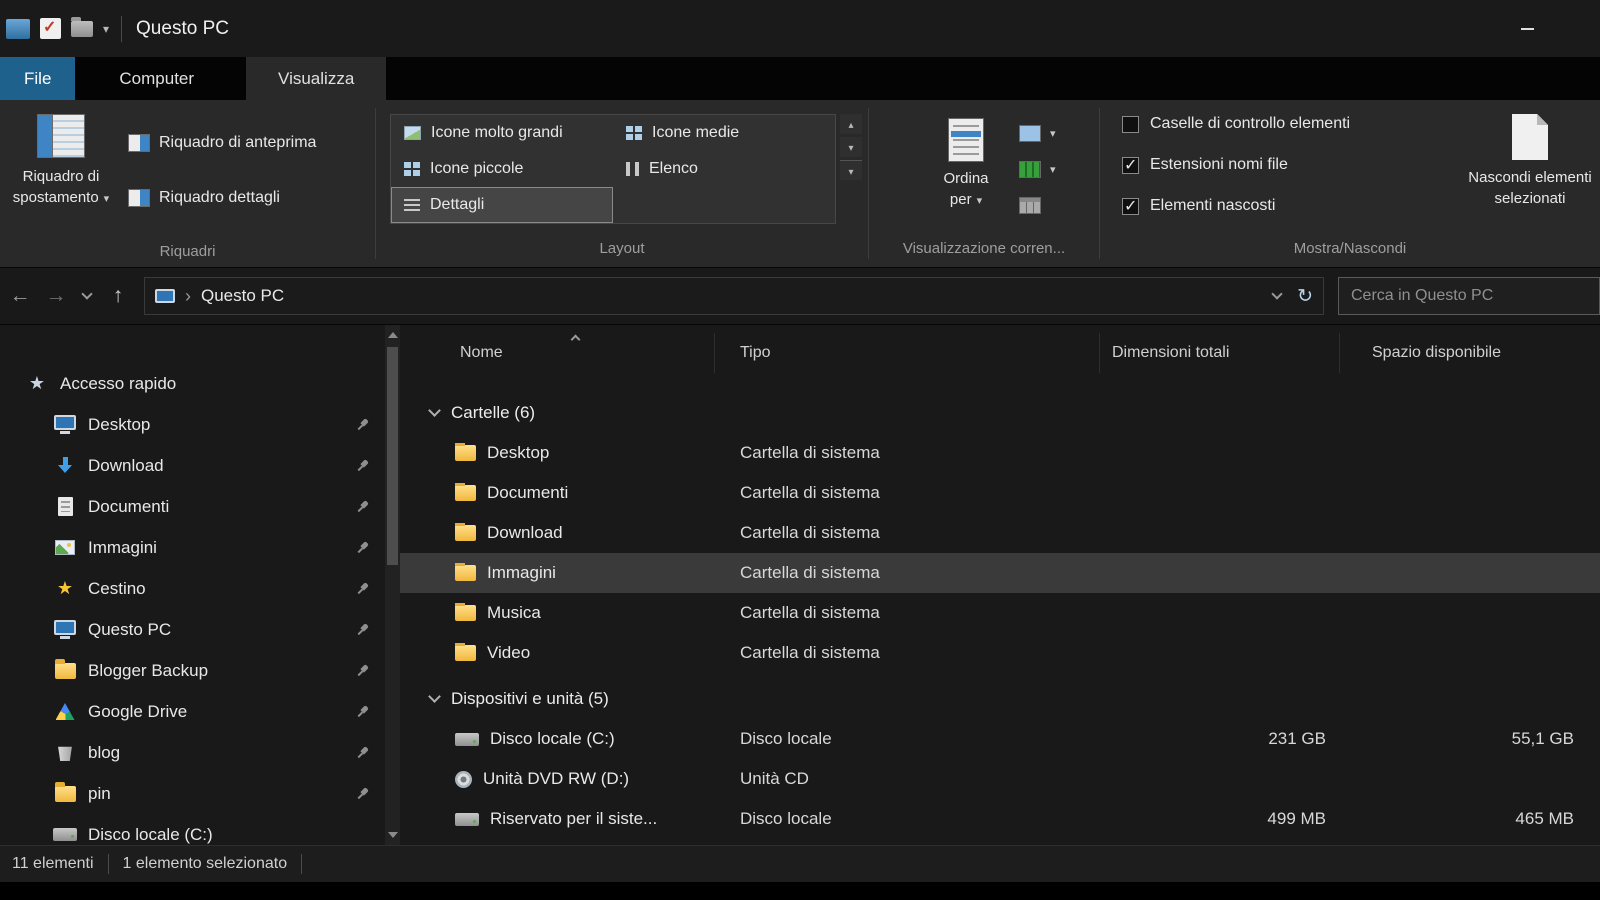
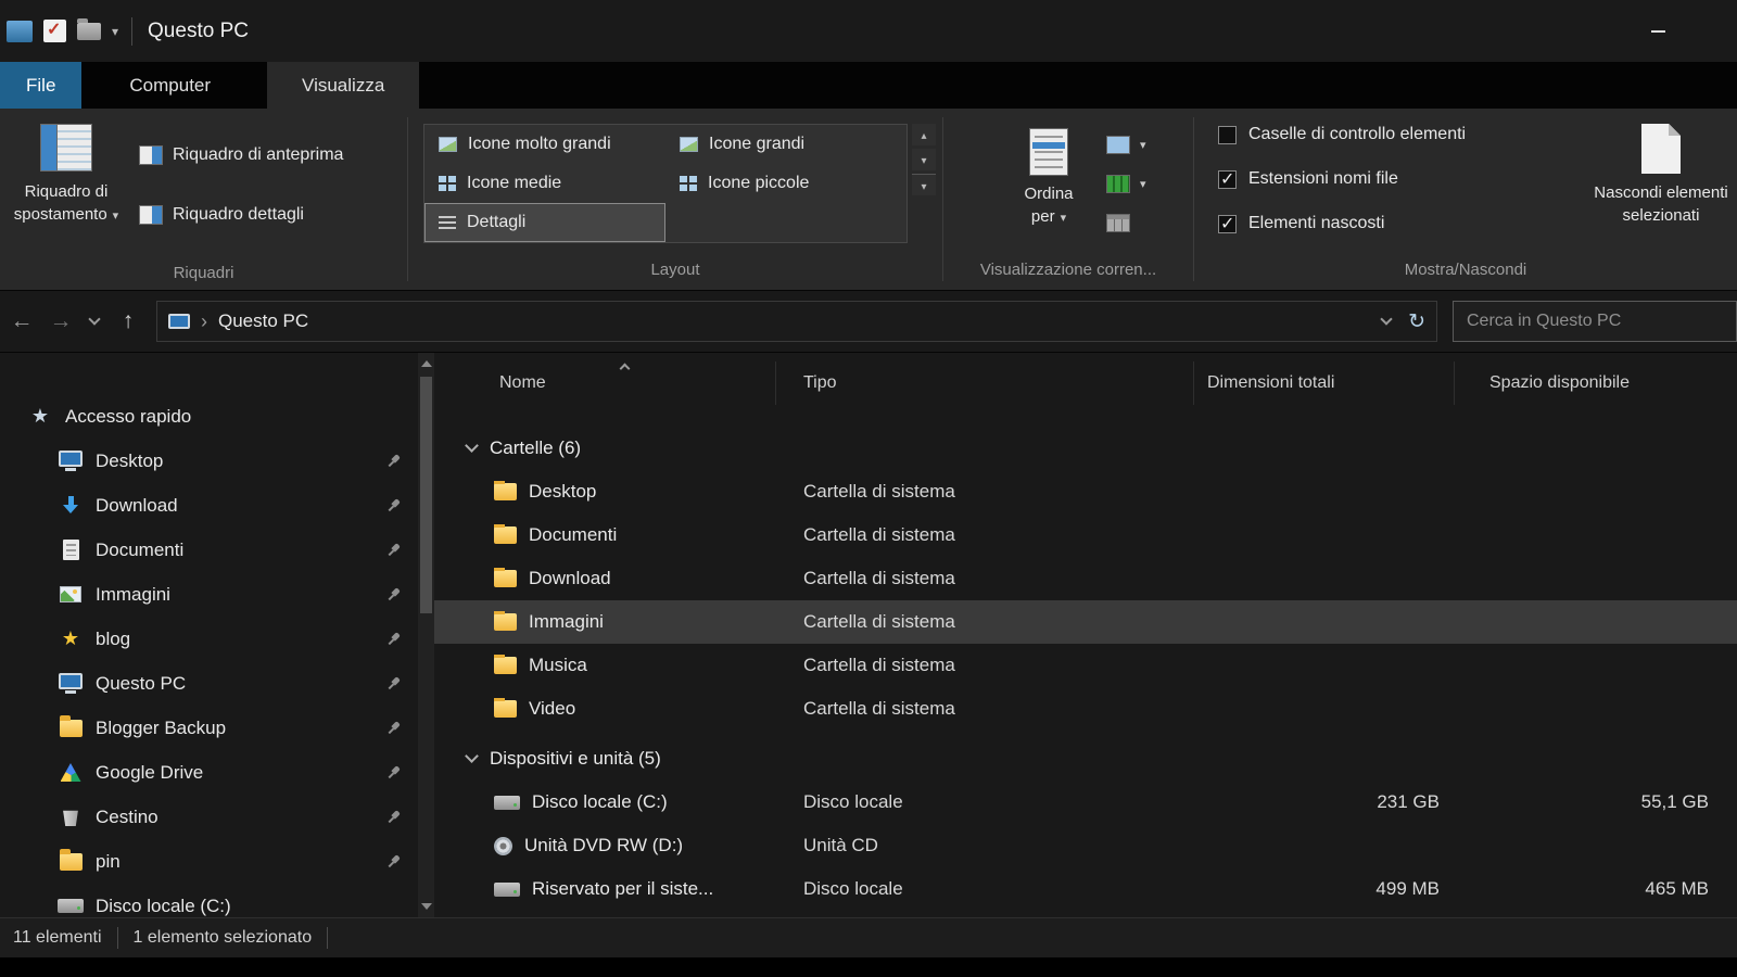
  Questo PC
  File
  Computer
  Visualizza
  Riquadro di
  spostamento
  Riquadro di anteprima
  Riquadro dettagli
  Riquadri
  Icone molto grandi
+ Icone grandi
  Icone medie
  Icone piccole
- Elenco
  Dettagli
  Layout
  Ordina
  per
  Visualizzazione corren...
  Caselle di controllo elementi
  Estensioni nomi file
  Elementi nascosti
  Nascondi elementi
  selezionati
  Mostra/Nascondi
  Questo PC
  Cerca in Questo PC
  Accesso rapido
  Desktop
  Download
  Documenti
  Immagini
- Cestino
+ blog
  Questo PC
  Blogger Backup
  Google Drive
- blog
+ Cestino
  pin
  Disco locale (C:)
  Nome
  Tipo
  Dimensioni totali
  Spazio disponibile
  Cartelle (6)
  Desktop
  Cartella di sistema
  Documenti
  Cartella di sistema
  Download
  Cartella di sistema
  Immagini
  Cartella di sistema
  Musica
  Cartella di sistema
  Video
  Cartella di sistema
  Dispositivi e unità (5)
  Disco locale (C:)
  Disco locale
  231 GB
  55,1 GB
  Unità DVD RW (D:)
  Unità CD
  Riservato per il siste...
  Disco locale
  499 MB
  465 MB
  11 elementi
  1 elemento selezionato
